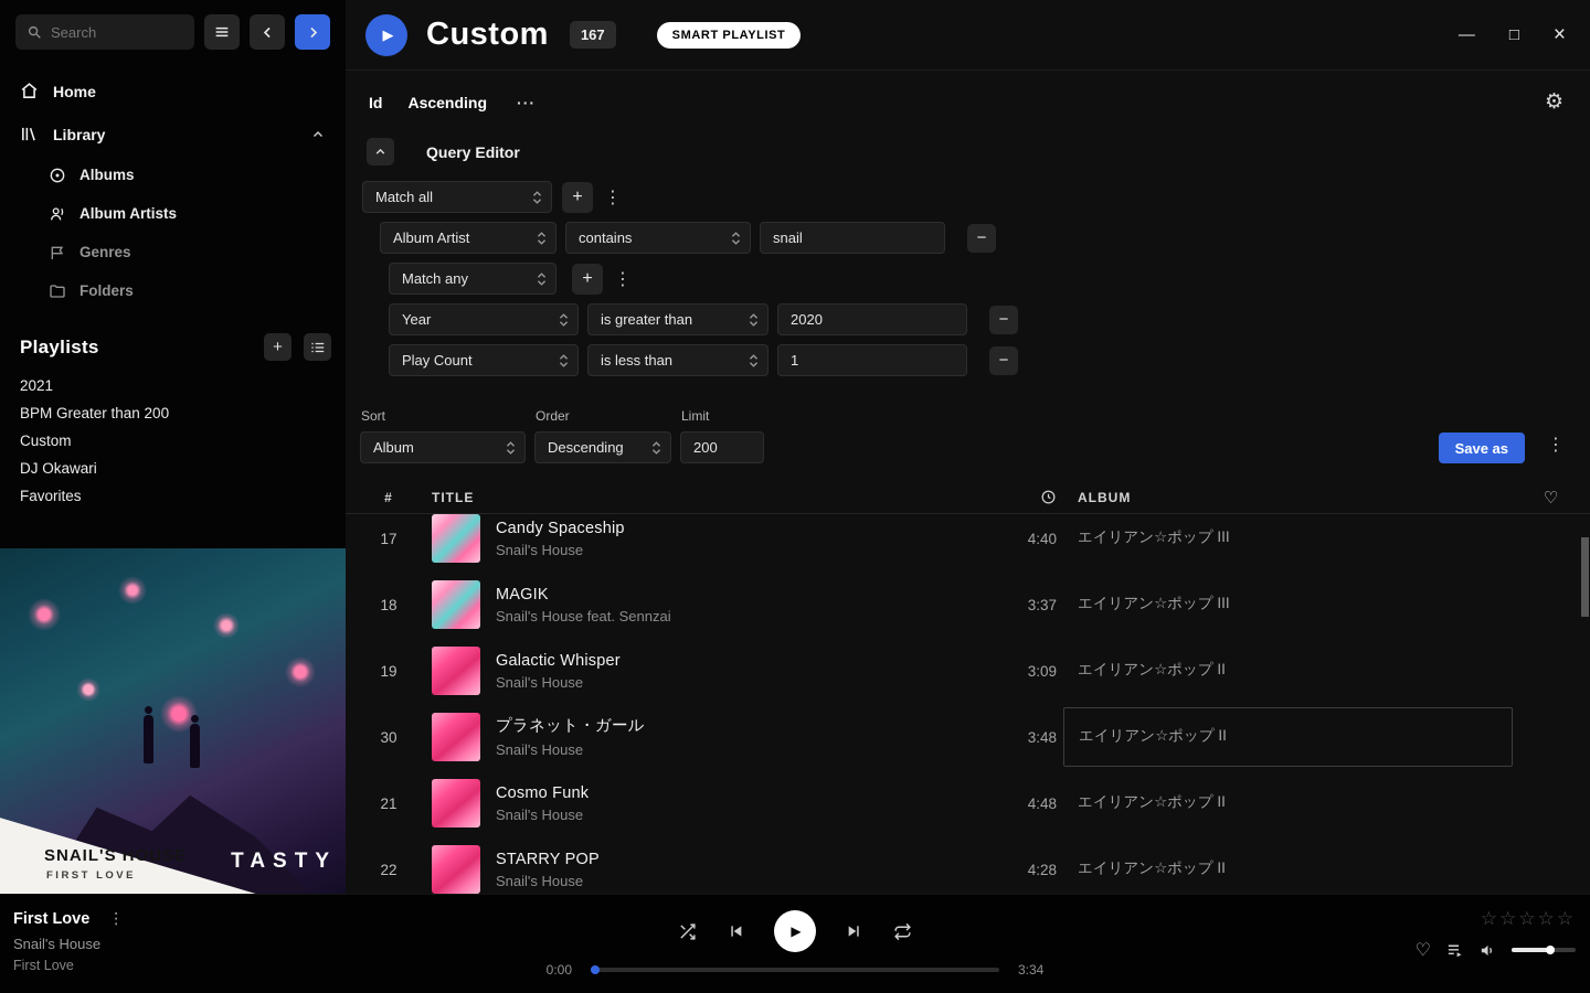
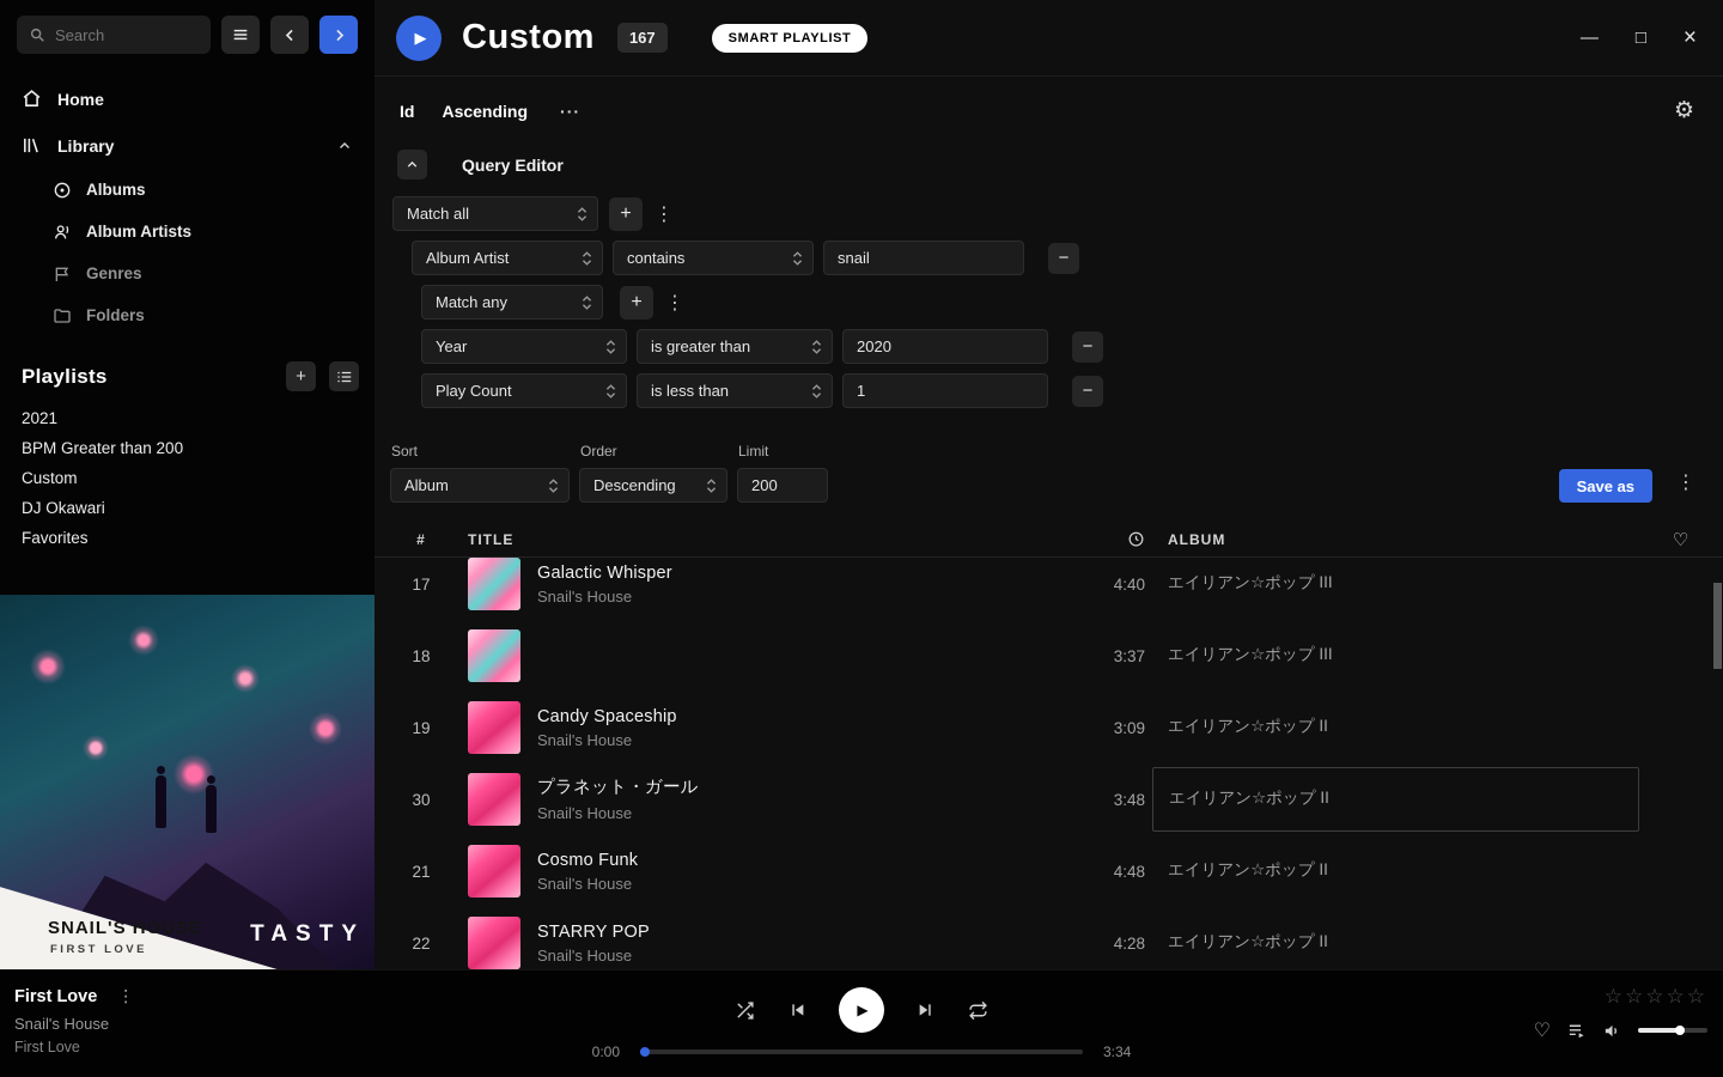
  Search
  Home
  Library
  Albums
  Album Artists
  Genres
  Folders
  Playlists
  +
  2021
  BPM Greater than 200
  Custom
  DJ Okawari
  Favorites
  SNAIL'S HOUSE
  FIRST LOVE
  TASTY
  ▶
  Custom
  167
  SMART PLAYLIST
  —
  □
  ×
  Id
  Ascending
  ···
  ⚙
  Query Editor
  Match all
  +
  ⋮
  Album Artist
  contains
  snail
  −
  Match any
  +
  ⋮
  Year
  is greater than
  2020
  −
  Play Count
  is less than
  1
  −
  Sort
  Album
  Order
  Descending
  Limit
  200
  Save as
  ⋮
  #
  TITLE
  ALBUM
  ♡
  17
- Candy Spaceship
+ Galactic Whisper
  Snail's House
  4:40
  エイリアン☆ポップ III
  18
- MAGIK
- Snail's House feat. Sennzai
  3:37
  エイリアン☆ポップ III
  19
- Galactic Whisper
+ Candy Spaceship
  Snail's House
  3:09
  エイリアン☆ポップ II
  30
  プラネット・ガール
  Snail's House
  3:48
  エイリアン☆ポップ II
  21
  Cosmo Funk
  Snail's House
  4:48
  エイリアン☆ポップ II
  22
  STARRY POP
  Snail's House
  4:28
  エイリアン☆ポップ II
  First Love
  ⋮
  Snail's House
  First Love
  ▶
  0:00
  3:34
  ☆
  ☆
  ☆
  ☆
  ☆
  ♡
